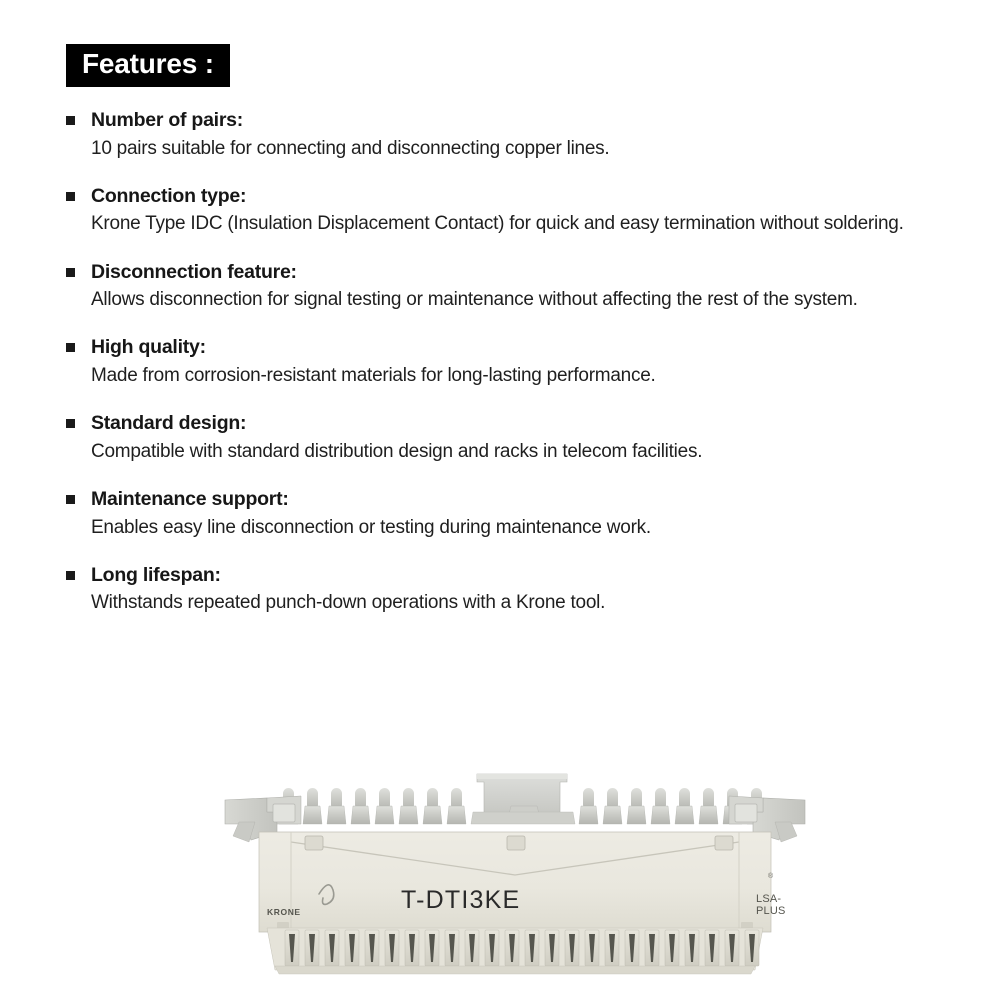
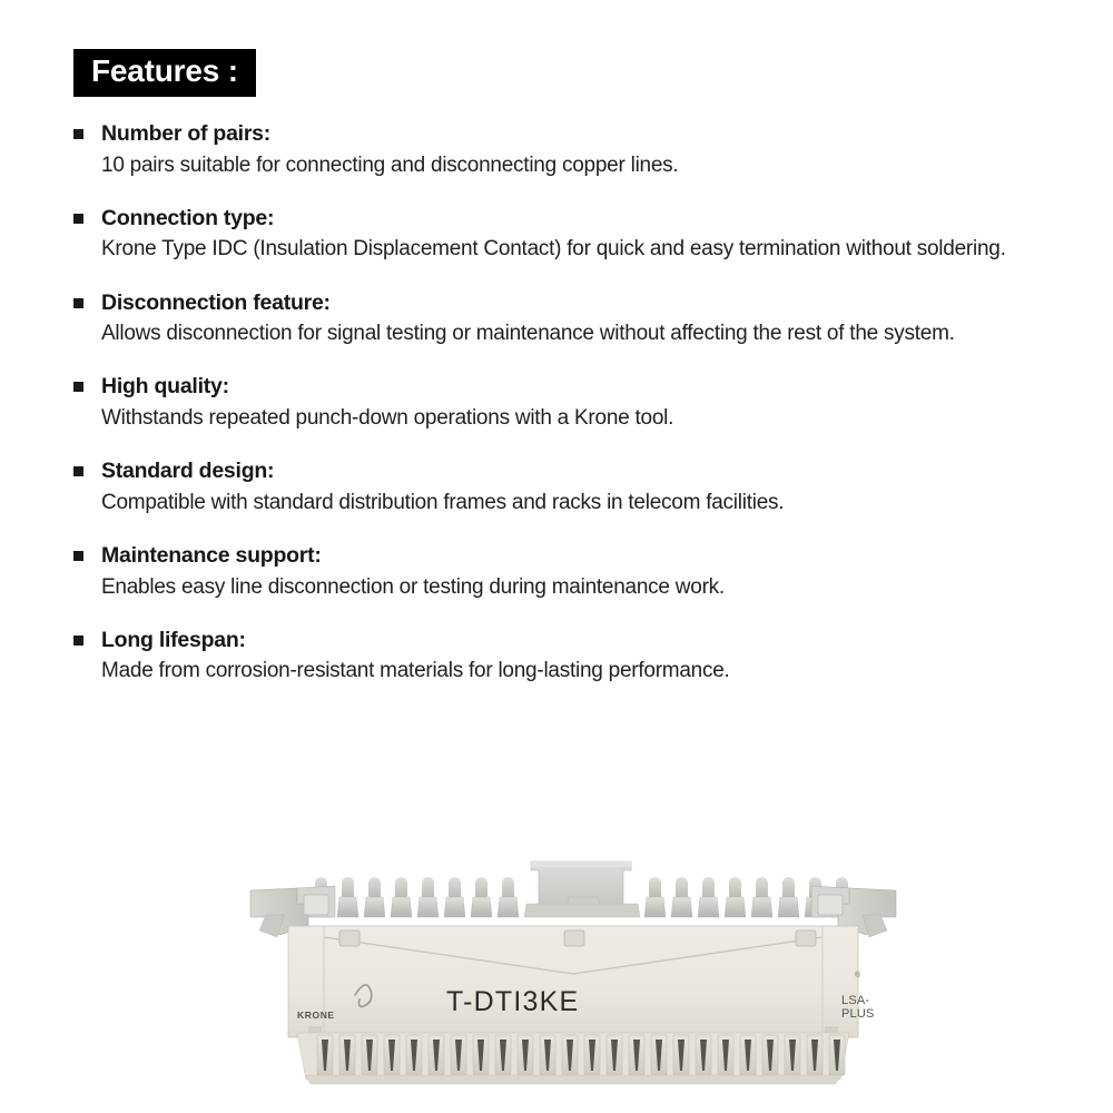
  Features :
  Number of pairs:
  10 pairs suitable for connecting and disconnecting copper lines.
  Connection type:
  Krone Type IDC (Insulation Displacement Contact) for quick and easy termination without soldering.
  Disconnection feature:
  Allows disconnection for signal testing or maintenance without affecting the rest of the system.
  High quality:
- Made from corrosion-resistant materials for long-lasting performance.
+ Withstands repeated punch-down operations with a Krone tool.
  Standard design:
- Compatible with standard distribution design and racks in telecom facilities.
+ Compatible with standard distribution frames and racks in telecom facilities.
  Maintenance support:
  Enables easy line disconnection or testing during maintenance work.
  Long lifespan:
- Withstands repeated punch-down operations with a Krone tool.
+ Made from corrosion-resistant materials for long-lasting performance.
  KRONE
  T-DTI3KE
  LSA-
  PLUS
